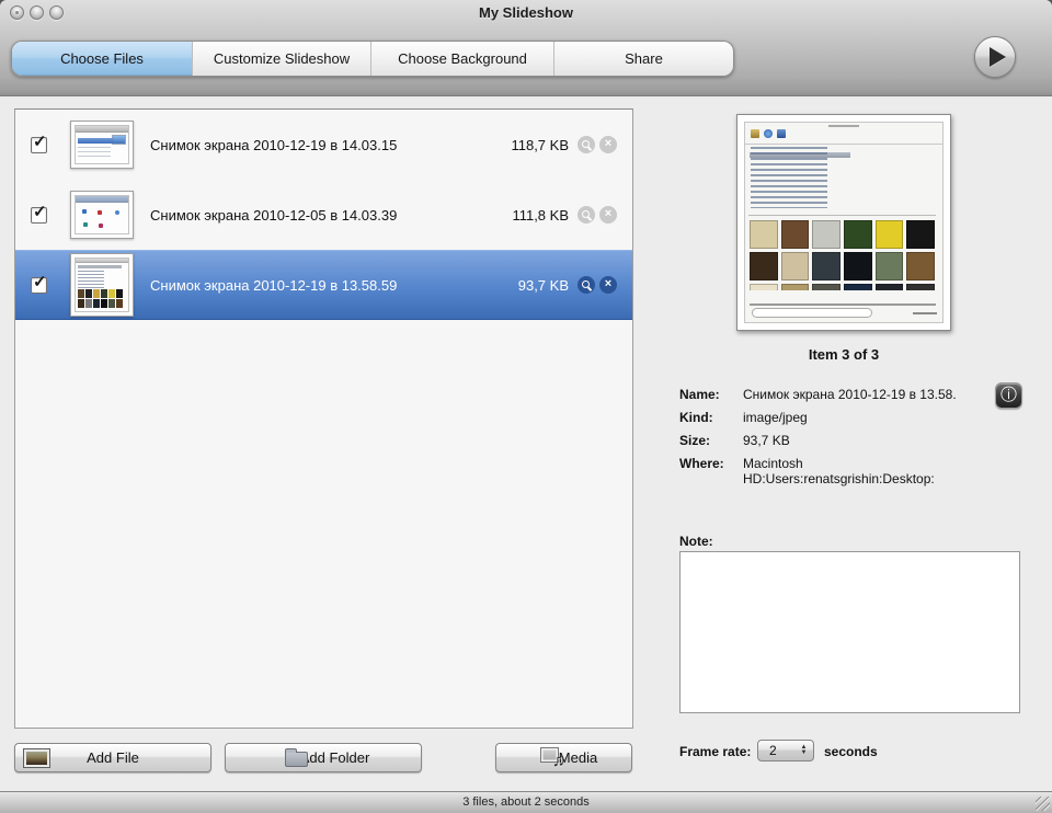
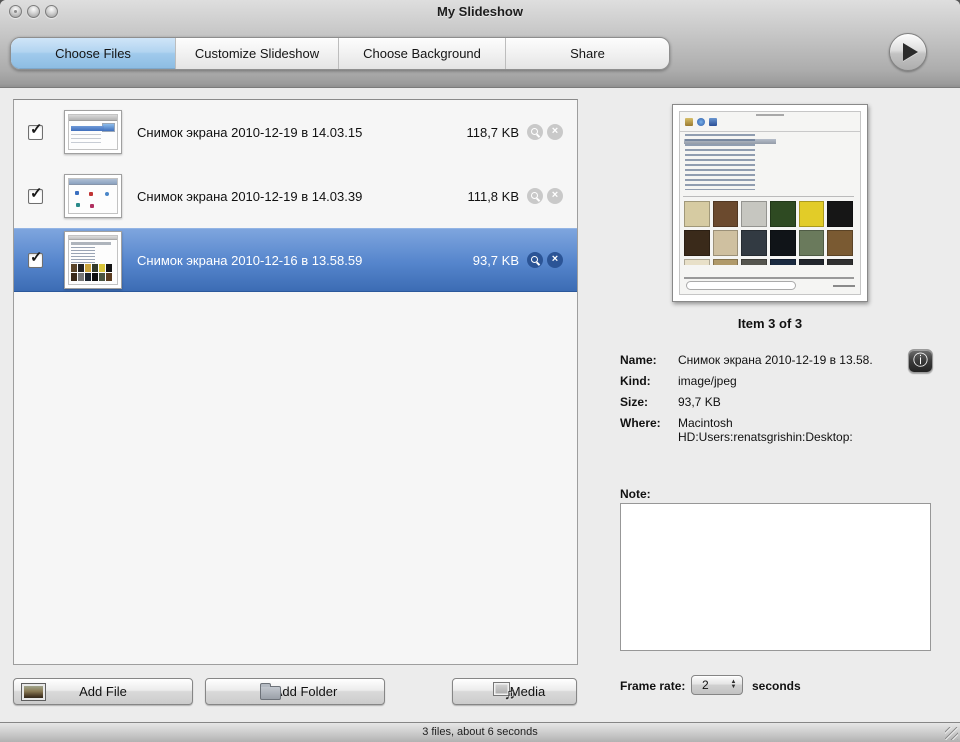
  My Slideshow
  Choose Files
  Customize Slideshow
  Choose Background
  Share
  ✓
  Снимок экрана 2010-12-19 в 14.03.15
  118,7 KB
  ×
  ✓
- Снимок экрана 2010-12-05 в 14.03.39
+ Снимок экрана 2010-12-19 в 14.03.39
  111,8 KB
  ×
  ✓
- Снимок экрана 2010-12-19 в 13.58.59
+ Снимок экрана 2010-12-16 в 13.58.59
  93,7 KB
  ×
  Add File
  dd Folder
  ♫
  edia
  Item 3 of 3
  Name:
  Снимок экрана 2010-12-19 в 13.58.
  Kind:
  image/jpeg
  Size:
  93,7 KB
  Where:
  Macintosh HD:Users:renatsgrishin:Desktop:
  ⓘ
  Note:
  Frame rate:
  2
  seconds
- 3 files, about 2 seconds
+ 3 files, about 6 seconds
